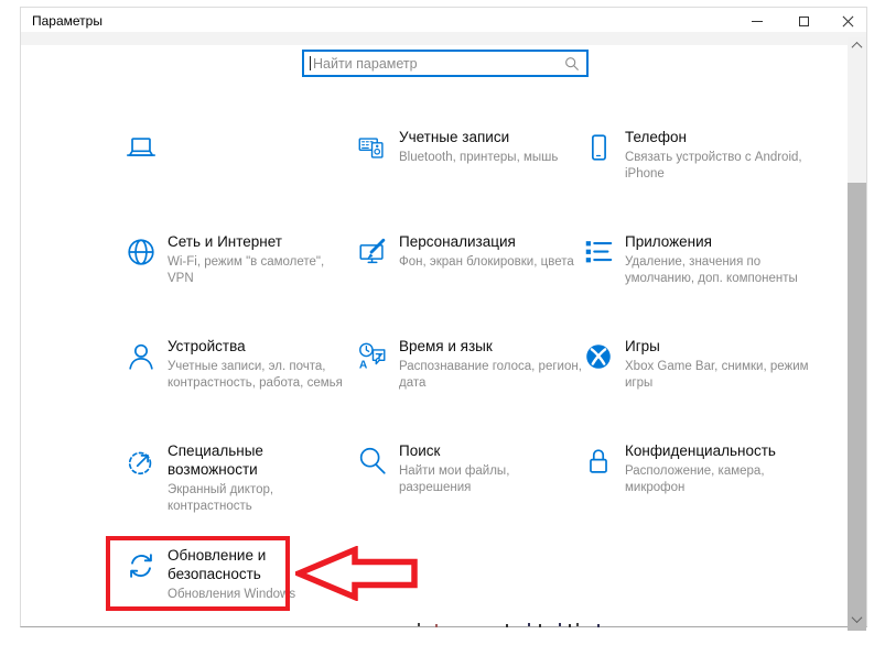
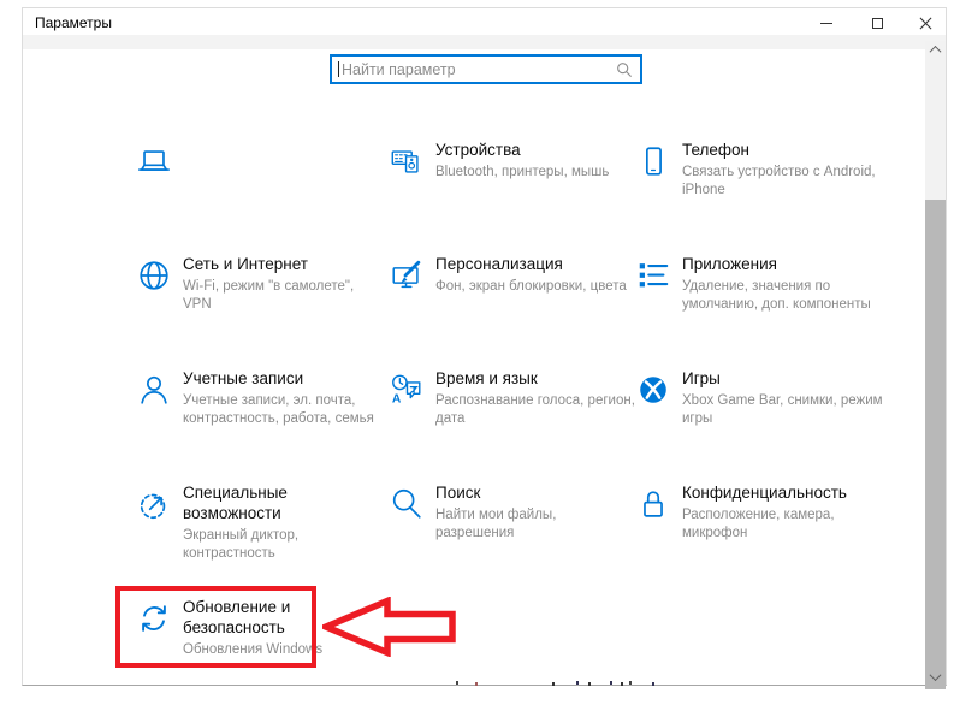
  Параметры
  Найти параметр
- Учетные записи
+ Устройства
  Bluetooth, принтеры, мышь
  Телефон
  Связать устройство с Android, iPhone
  Сеть и Интернет
  Wi-Fi, режим "в самолете", VPN
  Персонализация
  Фон, экран блокировки, цвета
  Приложения
  Удаление, значения по умолчанию, доп. компоненты
- Устройства
+ Учетные записи
  Учетные записи, эл. почта, контрастность, работа, семья
  A
  Время и язык
  Распознавание голоса, регион, дата
  Игры
  Xbox Game Bar, снимки, режим игры
  Специальные возможности
  Экранный диктор, контрастность
  Поиск
  Найти мои файлы, разрешения
  Конфиденциальность
  Расположение, камера, микрофон
  Обновление и безопасность
  Обновления Windows
